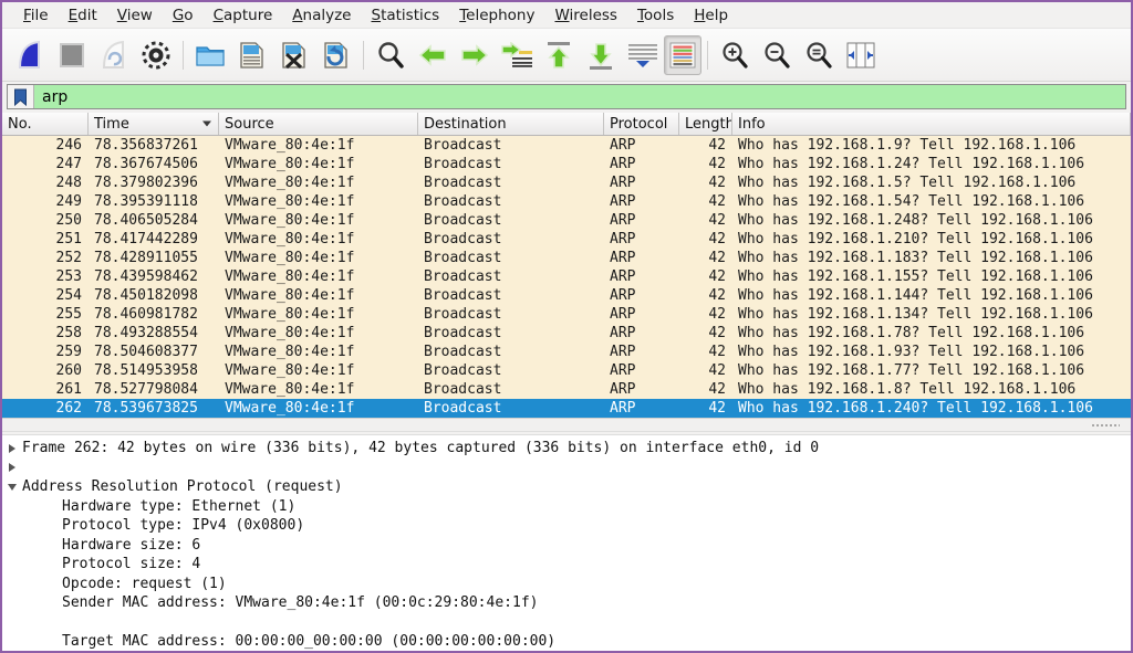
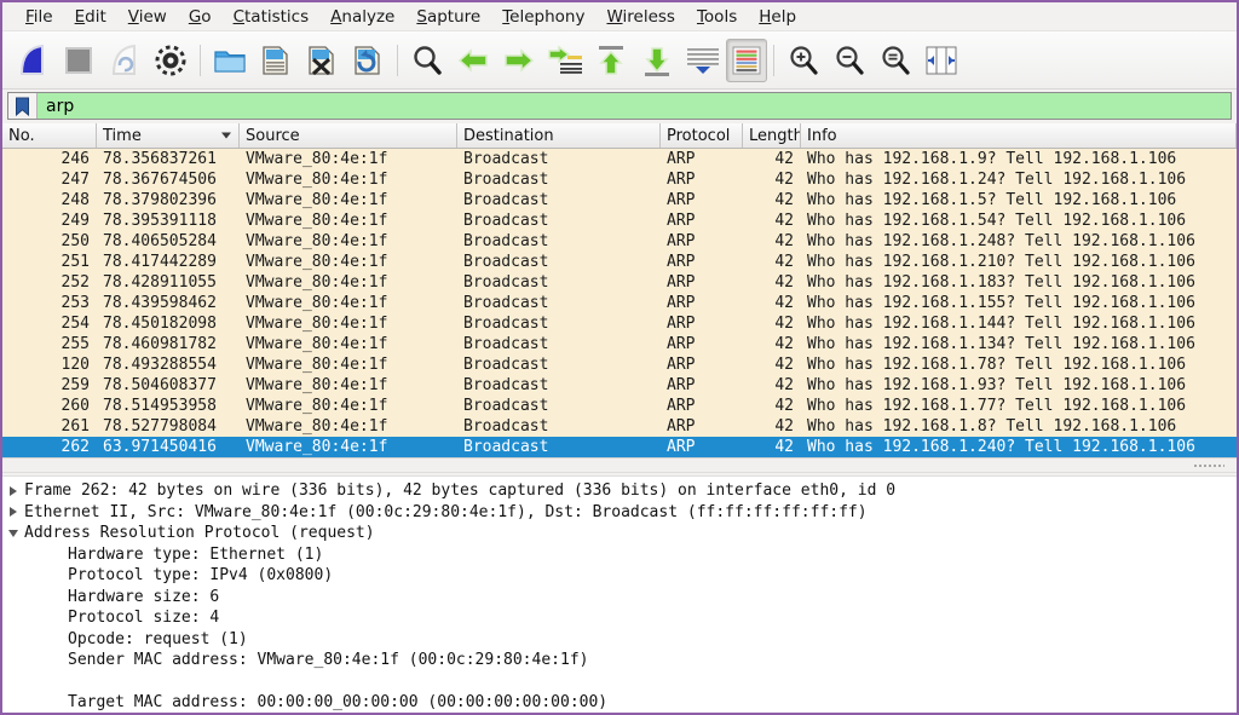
  File
  Edit
  View
  Go
- Capture
+ Ctatistics
  Analyze
- Statistics
+ Sapture
  Telephony
  Wireless
  Tools
  Help
  arp
  No.
  Time
  Source
  Destination
  Protocol
  Length
  Info
  246
  78.356837261
  VMware_80:4e:1f
  Broadcast
  ARP
  42
  Who has 192.168.1.9? Tell 192.168.1.106
  247
  78.367674506
  VMware_80:4e:1f
  Broadcast
  ARP
  42
  Who has 192.168.1.24? Tell 192.168.1.106
  248
  78.379802396
  VMware_80:4e:1f
  Broadcast
  ARP
  42
  Who has 192.168.1.5? Tell 192.168.1.106
  249
  78.395391118
  VMware_80:4e:1f
  Broadcast
  ARP
  42
  Who has 192.168.1.54? Tell 192.168.1.106
  250
  78.406505284
  VMware_80:4e:1f
  Broadcast
  ARP
  42
  Who has 192.168.1.248? Tell 192.168.1.106
  251
  78.417442289
  VMware_80:4e:1f
  Broadcast
  ARP
  42
  Who has 192.168.1.210? Tell 192.168.1.106
  252
  78.428911055
  VMware_80:4e:1f
  Broadcast
  ARP
  42
  Who has 192.168.1.183? Tell 192.168.1.106
  253
  78.439598462
  VMware_80:4e:1f
  Broadcast
  ARP
  42
  Who has 192.168.1.155? Tell 192.168.1.106
  254
  78.450182098
  VMware_80:4e:1f
  Broadcast
  ARP
  42
  Who has 192.168.1.144? Tell 192.168.1.106
  255
  78.460981782
  VMware_80:4e:1f
  Broadcast
  ARP
  42
  Who has 192.168.1.134? Tell 192.168.1.106
- 258
+ 120
  78.493288554
  VMware_80:4e:1f
  Broadcast
  ARP
  42
  Who has 192.168.1.78? Tell 192.168.1.106
  259
  78.504608377
  VMware_80:4e:1f
  Broadcast
  ARP
  42
  Who has 192.168.1.93? Tell 192.168.1.106
  260
  78.514953958
  VMware_80:4e:1f
  Broadcast
  ARP
  42
  Who has 192.168.1.77? Tell 192.168.1.106
  261
  78.527798084
  VMware_80:4e:1f
  Broadcast
  ARP
  42
  Who has 192.168.1.8? Tell 192.168.1.106
  262
- 78.539673825
+ 63.971450416
  VMware_80:4e:1f
  Broadcast
  ARP
  42
  Who has 192.168.1.240? Tell 192.168.1.106
  Frame 262: 42 bytes on wire (336 bits), 42 bytes captured (336 bits) on interface eth0, id 0
+ Ethernet II, Src: VMware_80:4e:1f (00:0c:29:80:4e:1f), Dst: Broadcast (ff:ff:ff:ff:ff:ff)
  Address Resolution Protocol (request)
  Hardware type: Ethernet (1)
  Protocol type: IPv4 (0x0800)
  Hardware size: 6
  Protocol size: 4
  Opcode: request (1)
  Sender MAC address: VMware_80:4e:1f (00:0c:29:80:4e:1f)
  Target MAC address: 00:00:00_00:00:00 (00:00:00:00:00:00)
